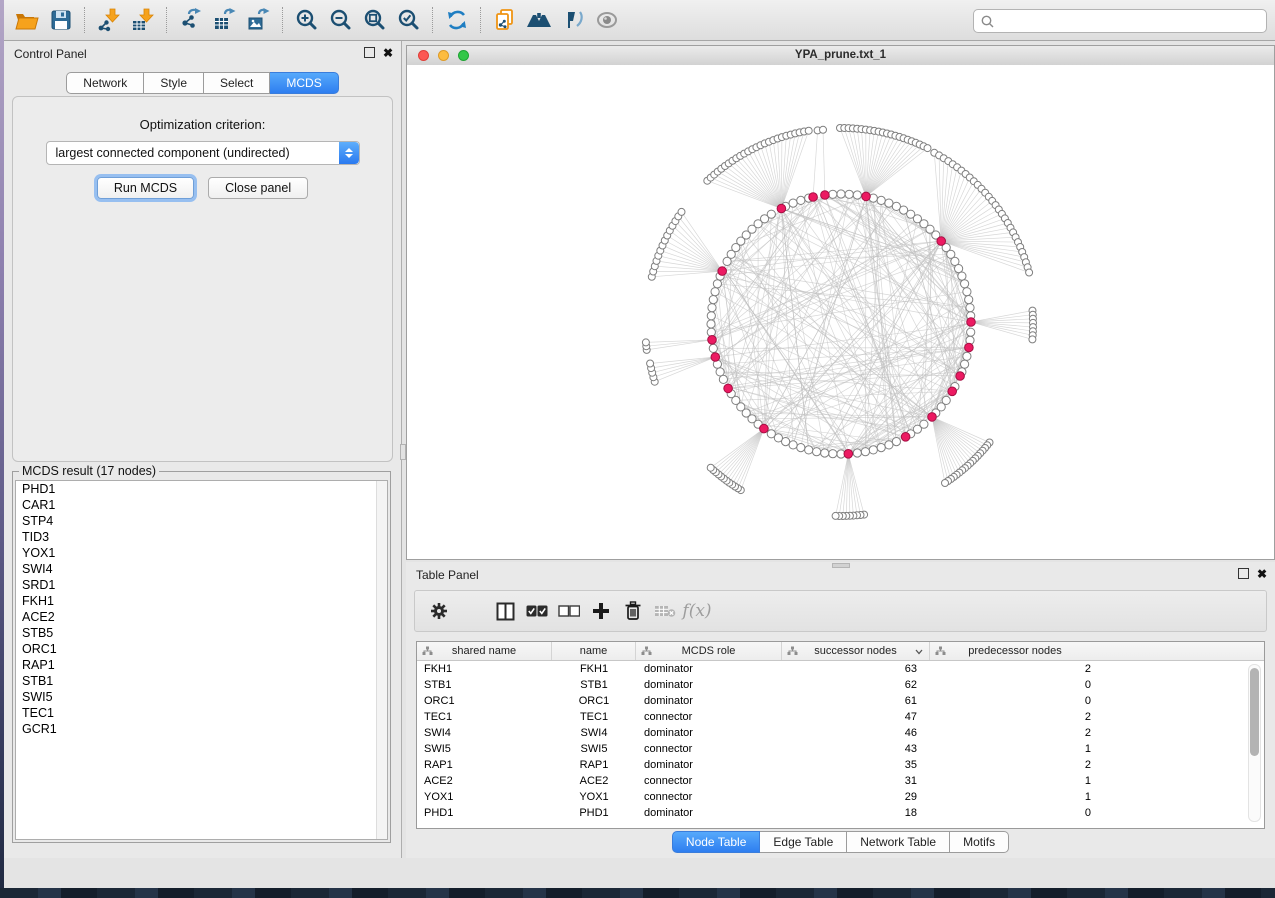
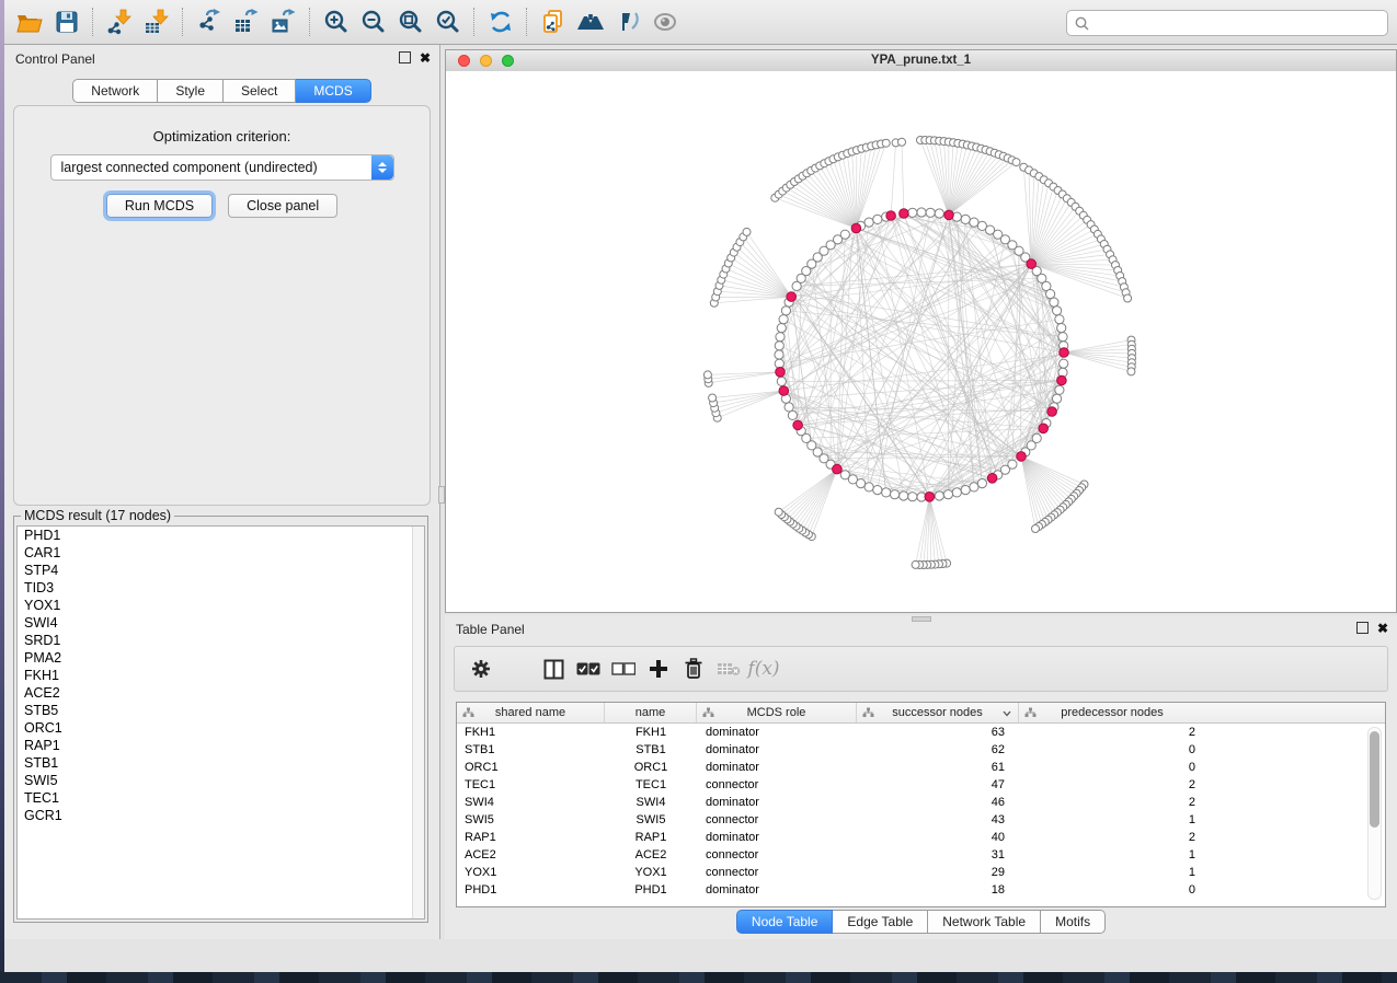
  Control Panel
  ✖
  Network
  Style
  Select
  MCDS
  Optimization criterion:
  largest connected component (undirected)
  Run MCDS
  Close panel
  MCDS result (17 nodes)
  PHD1
  CAR1
  STP4
  TID3
  YOX1
  SWI4
  SRD1
+ PMA2
  FKH1
  ACE2
  STB5
  ORC1
  RAP1
  STB1
  SWI5
  TEC1
  GCR1
  YPA_prune.txt_1
  Table Panel
  ✖
  f(x)
  shared name
  name
  MCDS role
  successor nodes
  predecessor nodes
  FKH1
  FKH1
  dominator
  63
  2
  STB1
  STB1
  dominator
  62
  0
  ORC1
  ORC1
  dominator
  61
  0
  TEC1
  TEC1
  connector
  47
  2
  SWI4
  SWI4
  dominator
  46
  2
  SWI5
  SWI5
  connector
  43
  1
  RAP1
  RAP1
  dominator
- 35
+ 40
  2
  ACE2
  ACE2
  connector
  31
  1
  YOX1
  YOX1
  connector
  29
  1
  PHD1
  PHD1
  dominator
  18
  0
  Node Table
  Edge Table
  Network Table
  Motifs
